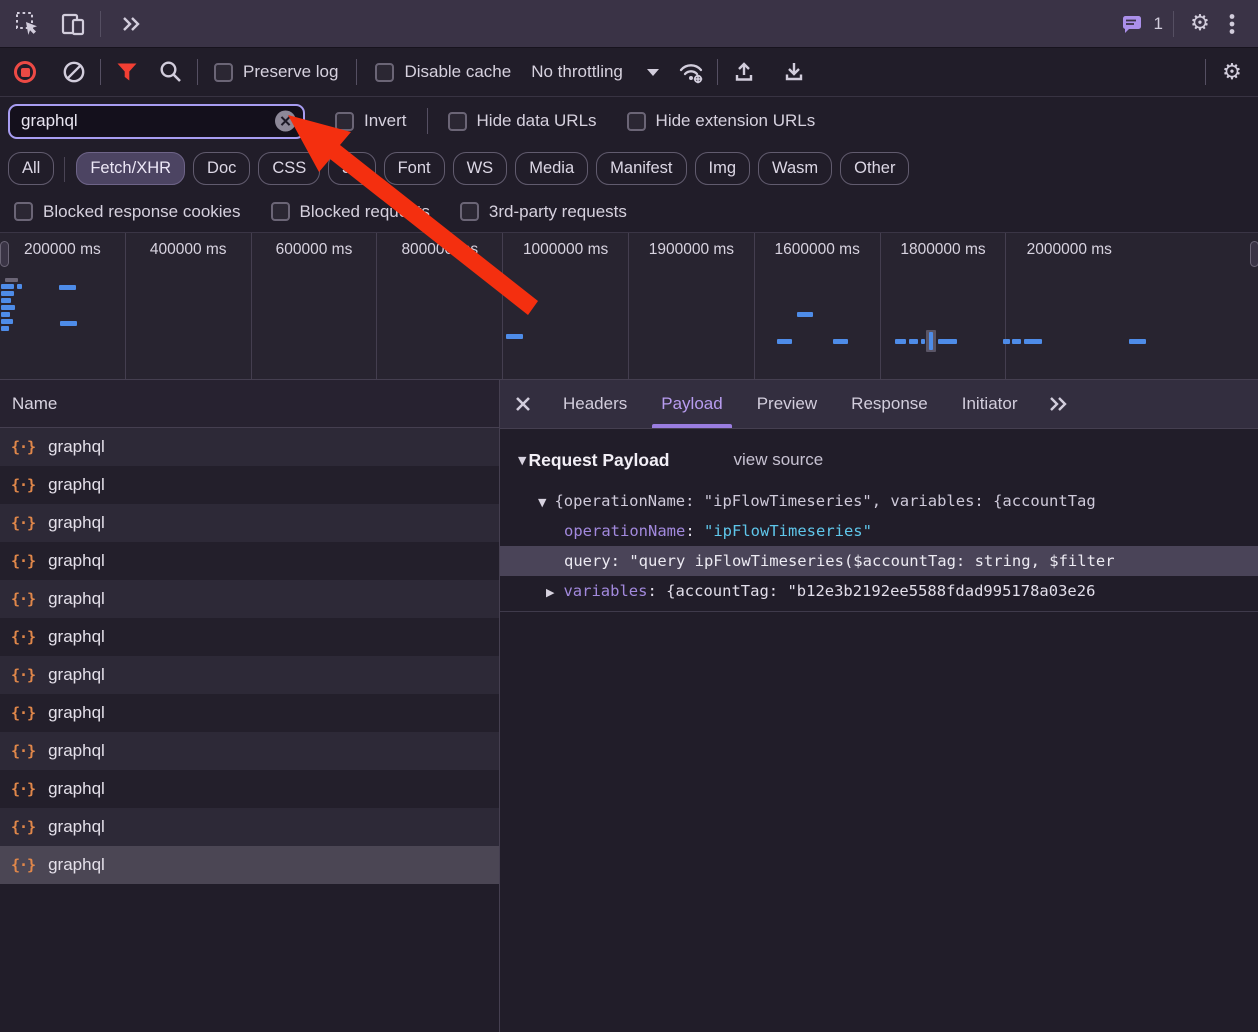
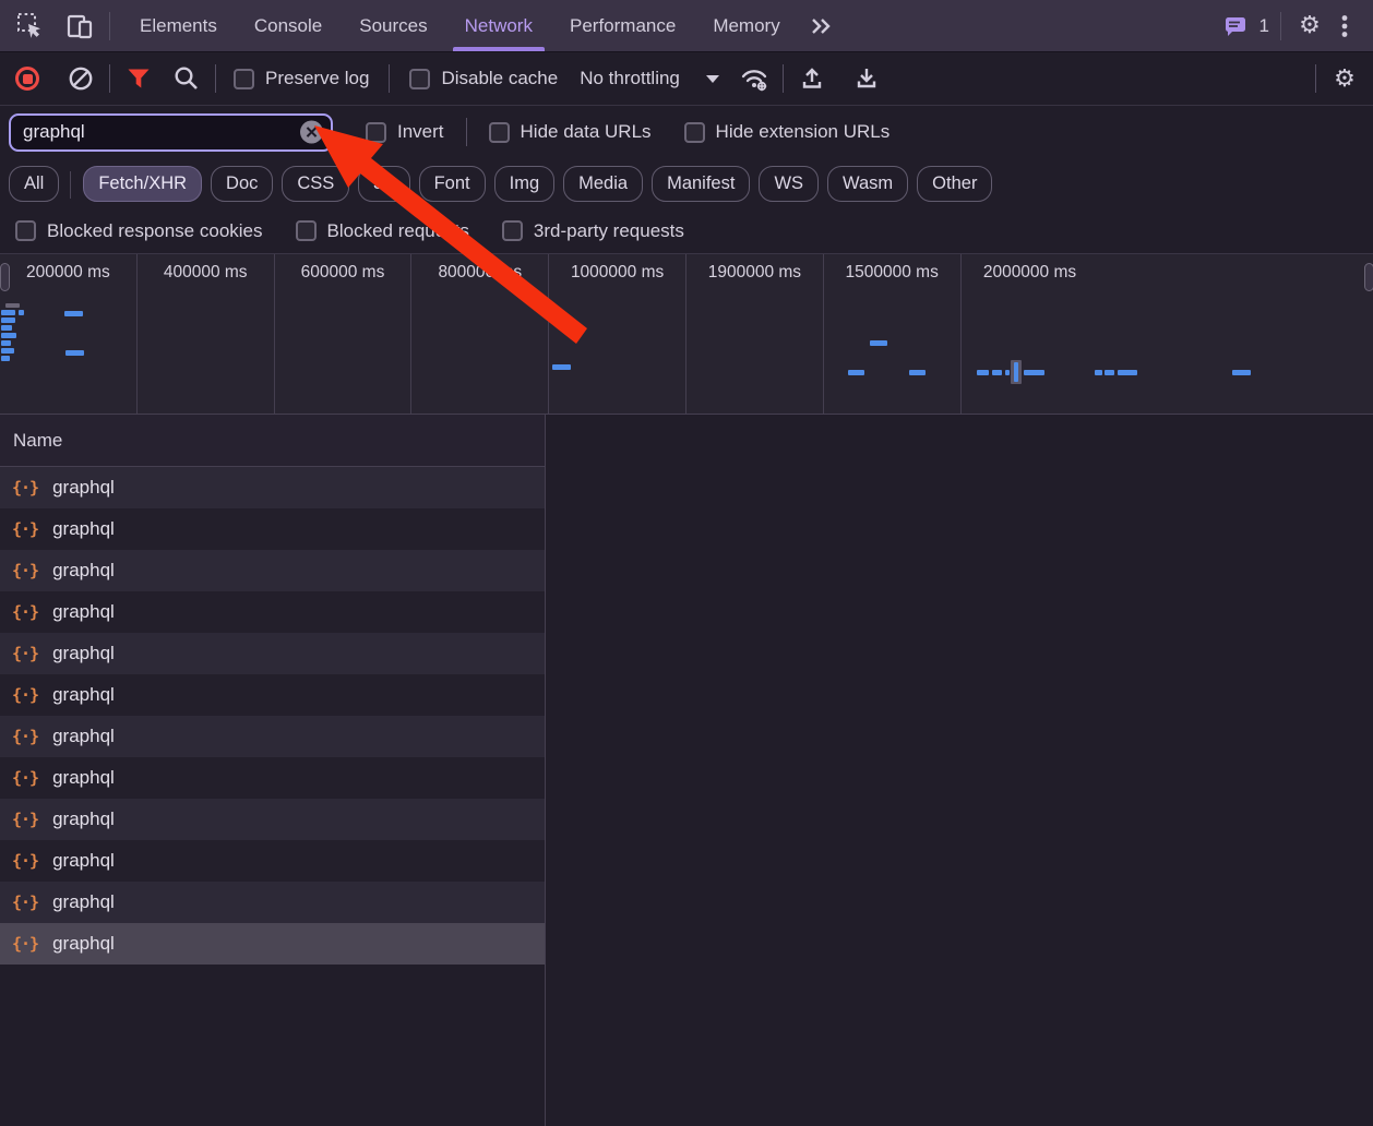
+ Elements
+ Console
+ Sources
+ Network
+ Performance
+ Memory
  1
  ⚙
  Preserve log
  Disable cache
  No throttling
  ⚙
  graphql
  ✕
  Invert
  Hide data URLs
  Hide extension URLs
  All
  Fetch/XHR
  Doc
  CSS
  Font
- WS
+ Img
  Media
  Manifest
- Img
+ WS
  Wasm
  Other
  Blocked response cookies
  Blocked requs
  3rd-party requests
  200000 ms
  400000 ms
  600000 ms
  80000s
  1000000 ms
  1900000 ms
- 1600000 ms
- 1800000 ms
+ 1500000 ms
  2000000 ms
  Name
  {·}
  graphql
  {·}
  graphql
  {·}
  graphql
  {·}
  graphql
  {·}
  graphql
  {·}
  graphql
  {·}
  graphql
  {·}
  graphql
  {·}
  graphql
  {·}
  graphql
  {·}
  graphql
  {·}
  graphql
- Headers
- Payload
- Preview
- Response
- Initiator
- ▼
- Request Payload
- view source
- ▼ {operationName: "ipFlowTimeseries", variables: {accountTag
- operationName: "ipFlowTimeseries"
- query: "query ipFlowTimeseries($accountTag: string, $filter
- ▶ variables: {accountTag: "b12e3b2192ee5588fdad995178a03e26
